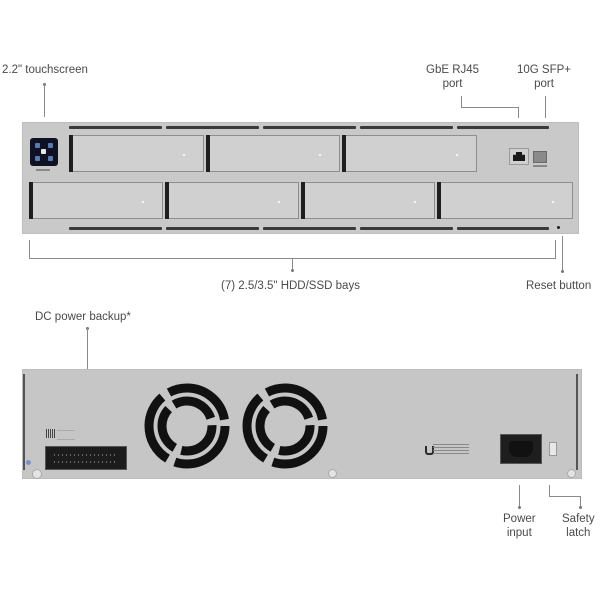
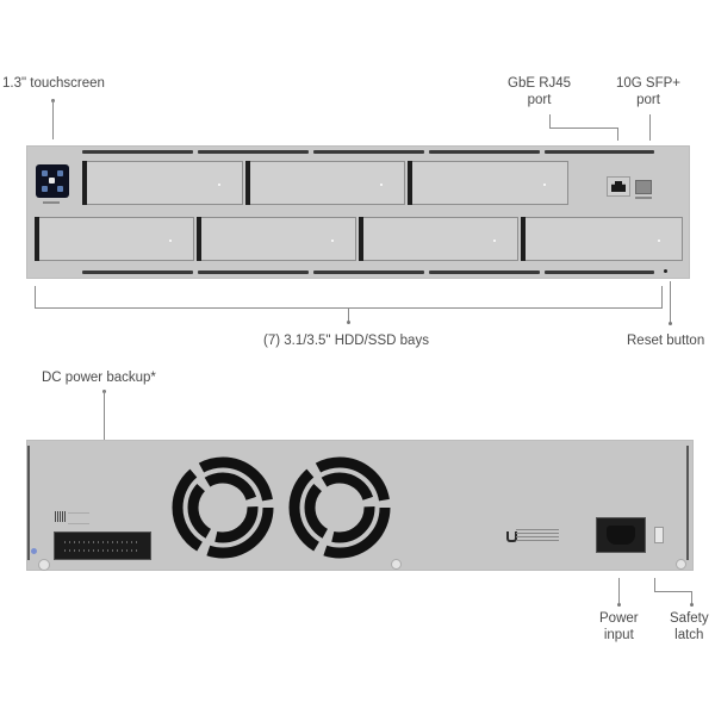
- 2.2" touchscreen
+ 1.3" touchscreen
  GbE RJ45
  port
  10G SFP+
  port
- (7) 2.5/3.5" HDD/SSD bays
+ (7) 3.1/3.5" HDD/SSD bays
  Reset button
  DC power backup*
  Power
  input
  Safety
  latch
